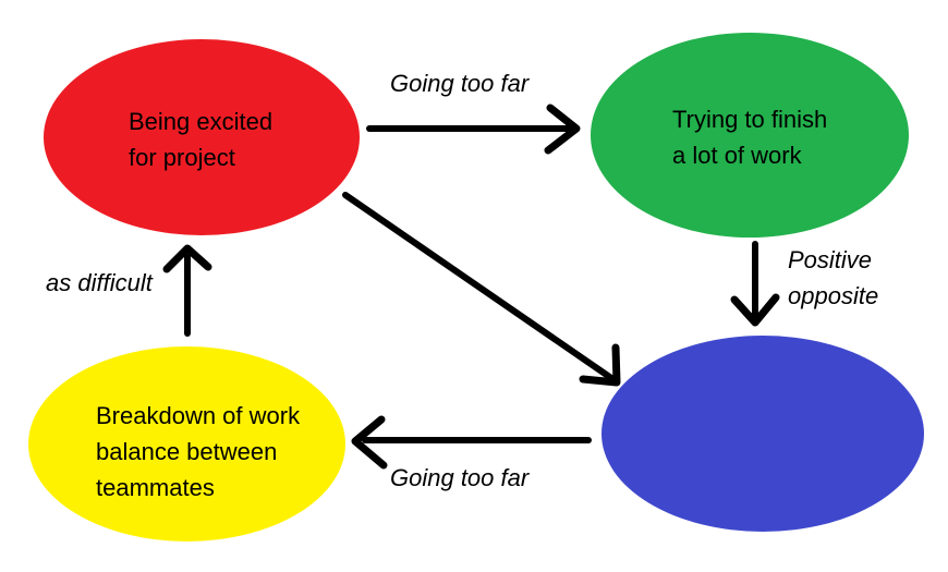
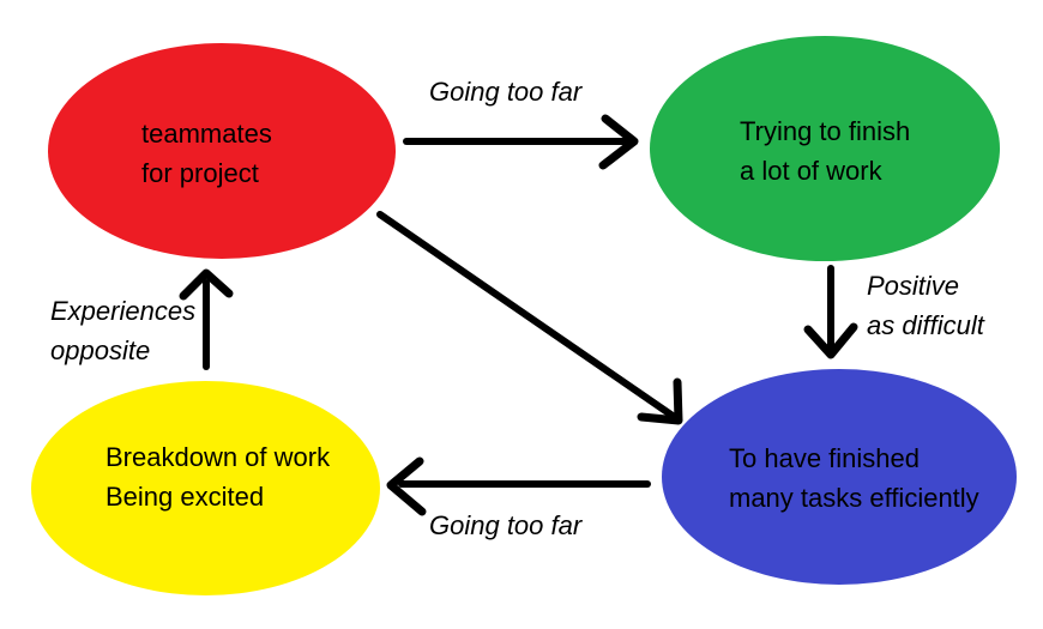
- Being excited
+ teammates
  for project
  Trying to finish
  a lot of work
+ To have finished
+ many tasks efficiently
  Breakdown of work
- balance between
- teammates
+ Being excited
  Going too far
  Positive
- opposite
+ as difficult
  Going too far
+ Experiences
- as difficult
+ opposite
